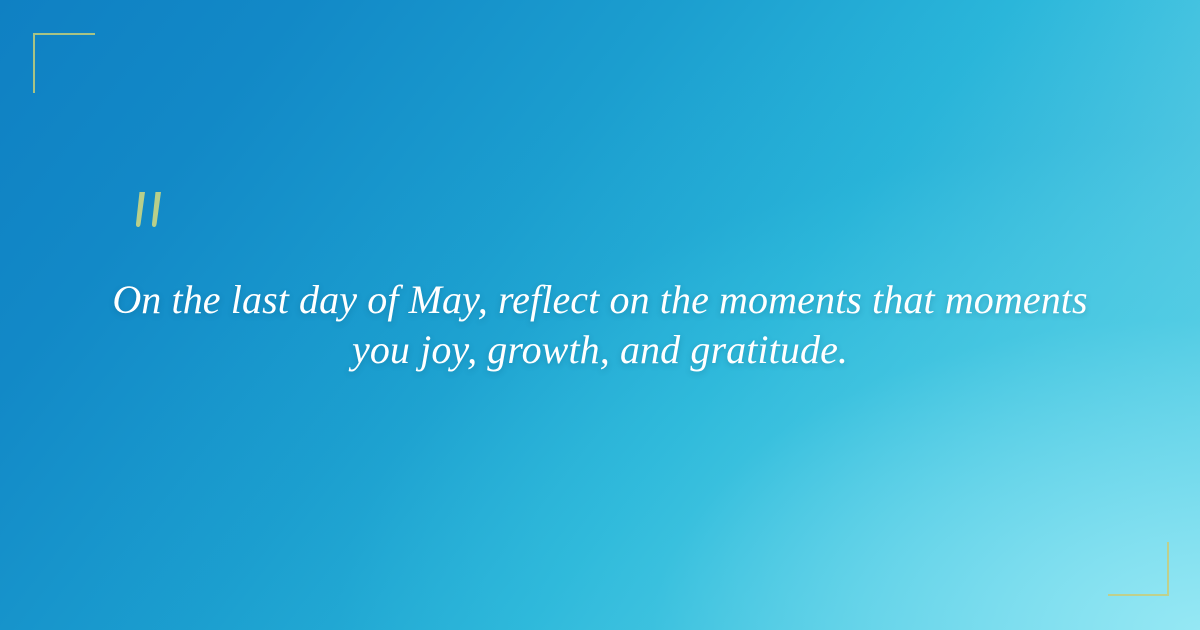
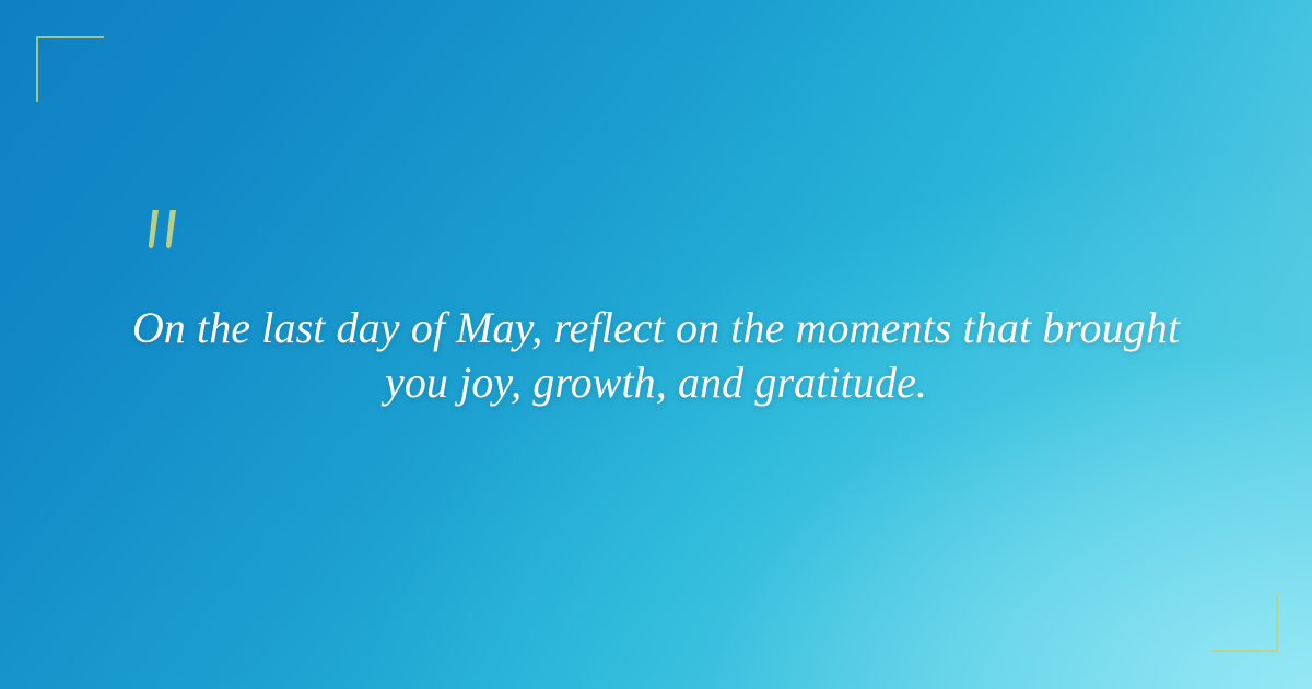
- On the last day of May, reflect on the moments that moments you joy, growth, and gratitude.
+ On the last day of May, reflect on the moments that brought you joy, growth, and gratitude.
